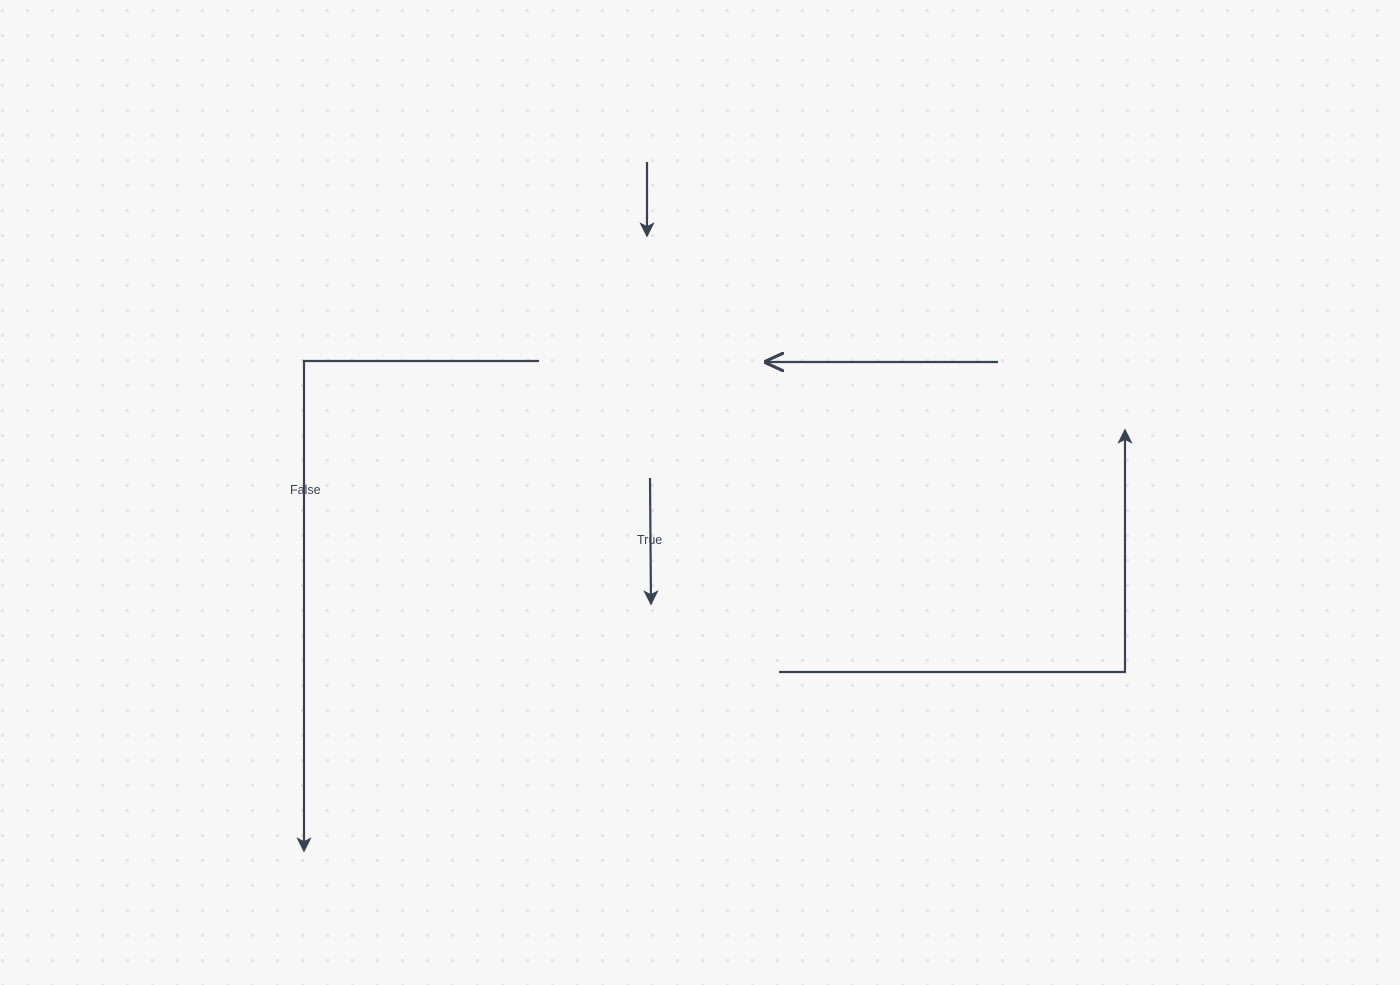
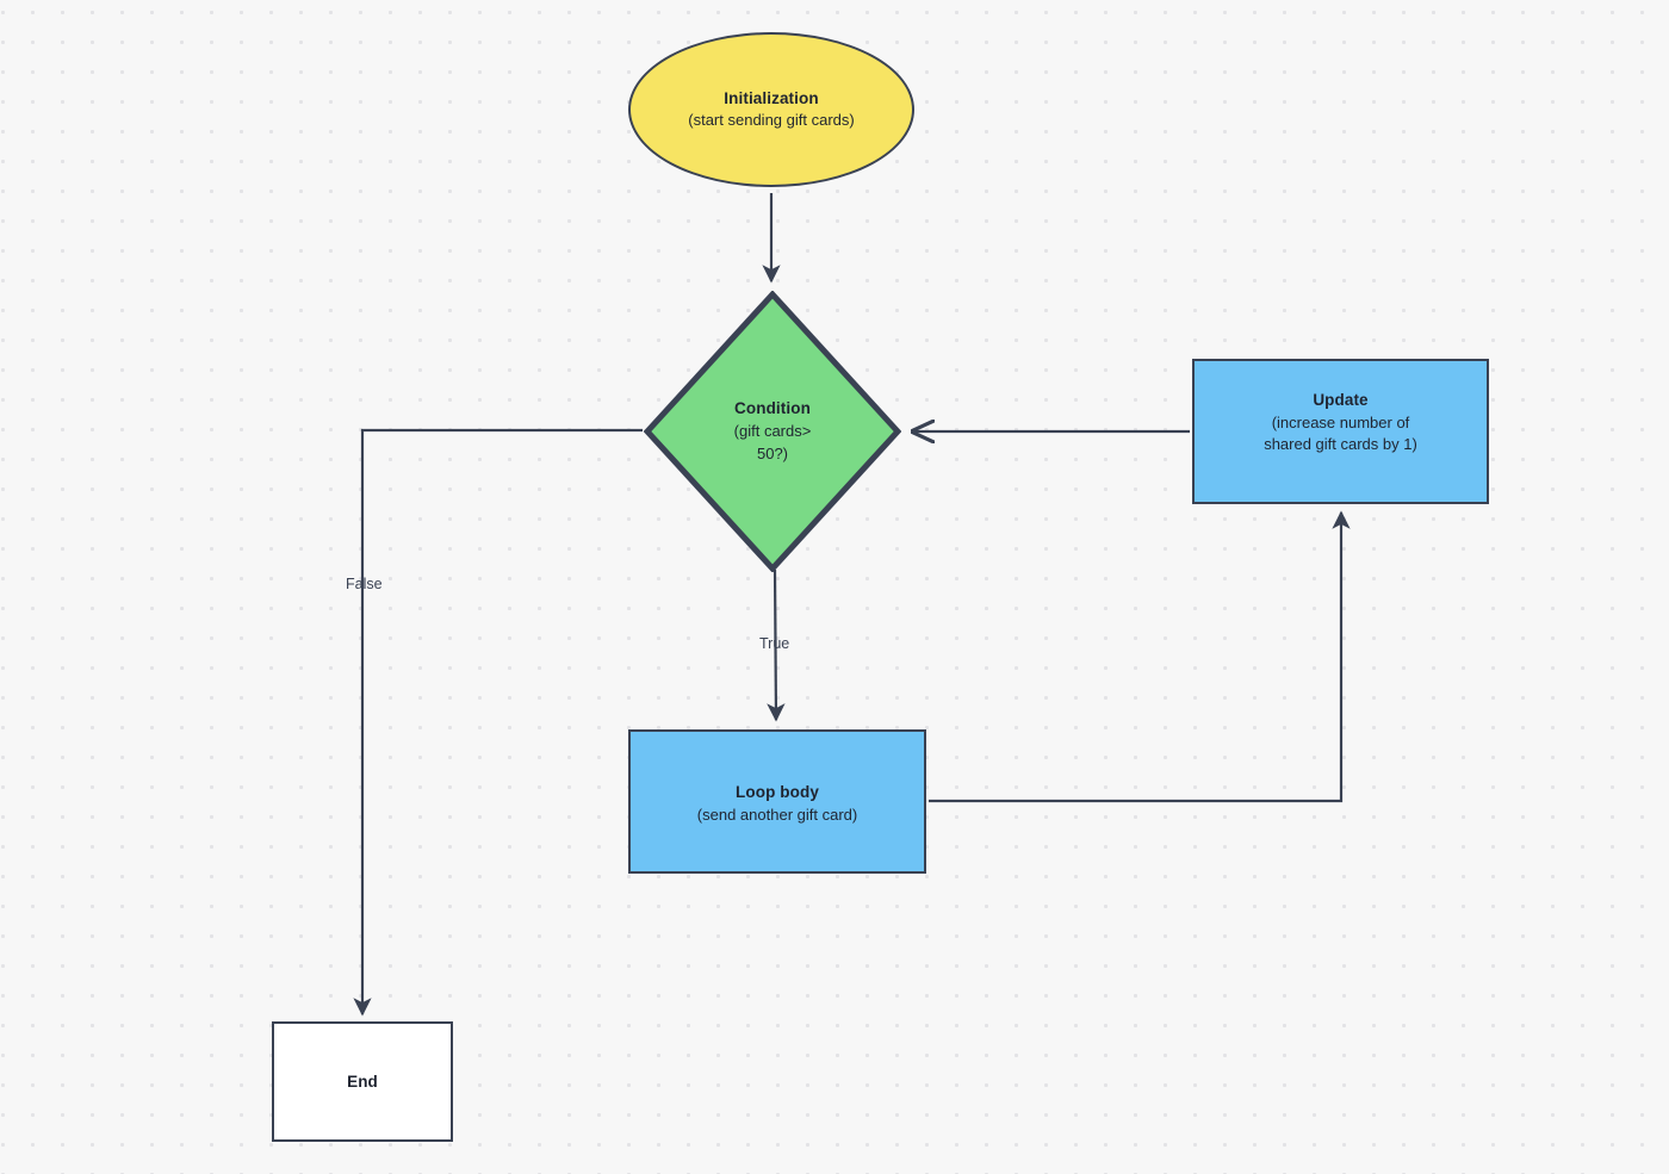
+ Initialization
+ (start sending gift cards)
+ Condition
+ (gift cards>
+ 50?)
+ Update
+ (increase number of
+ shared gift cards by 1)
+ Loop body
+ (send another gift card)
+ End
  False
  True
